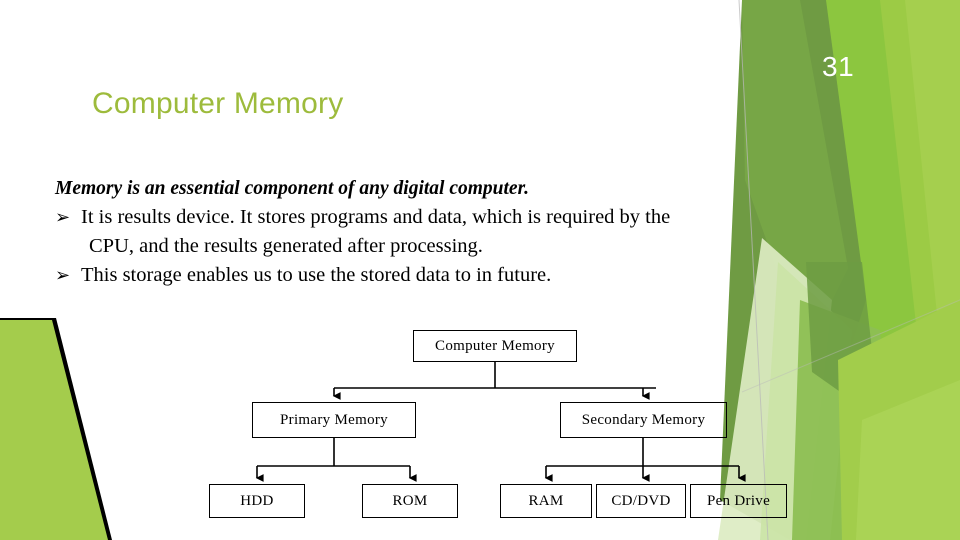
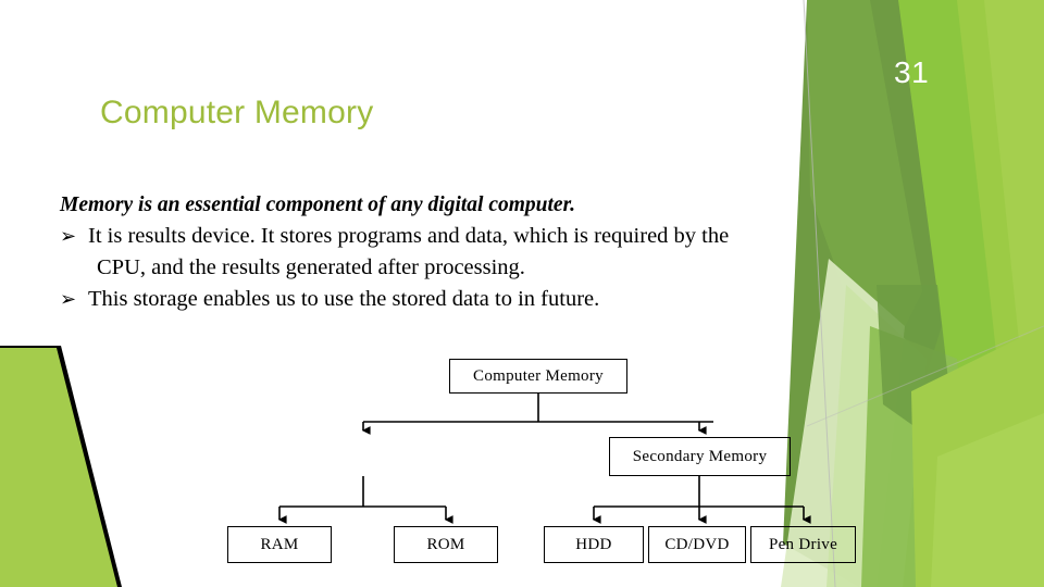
  31
  Computer Memory
  Memory is an essential component of any digital computer.
  ➢
  It is results device. It stores programs and data, which is required by the
  CPU, and the results generated after processing.
  ➢
  This storage enables us to use the stored data to in future.
  Computer Memory
- Primary Memory
  Secondary Memory
- HDD
+ RAM
  ROM
- RAM
+ HDD
  CD/DVD
  Pen Drive
